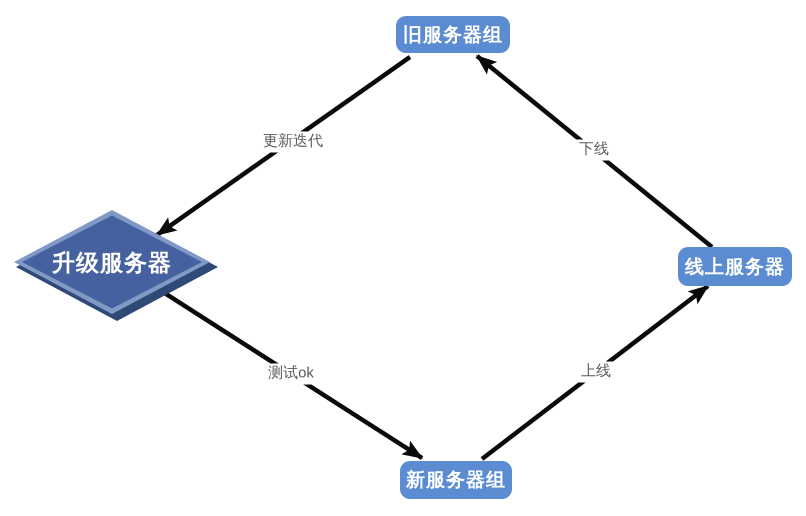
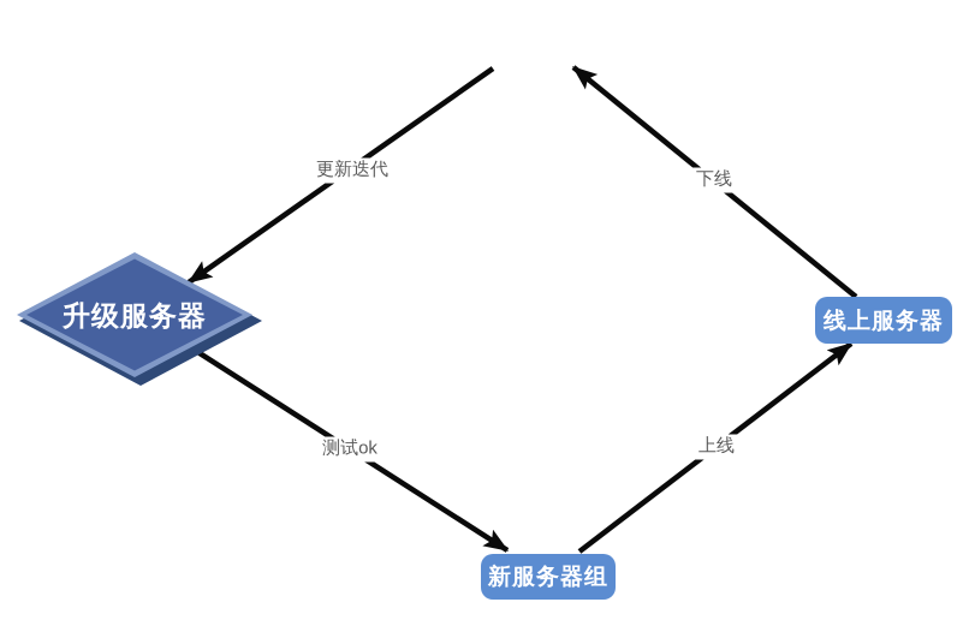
- 旧服务器组
  线上服务器
  新服务器组
  升级服务器
  更新迭代
  测试ok
  上线
  下线
